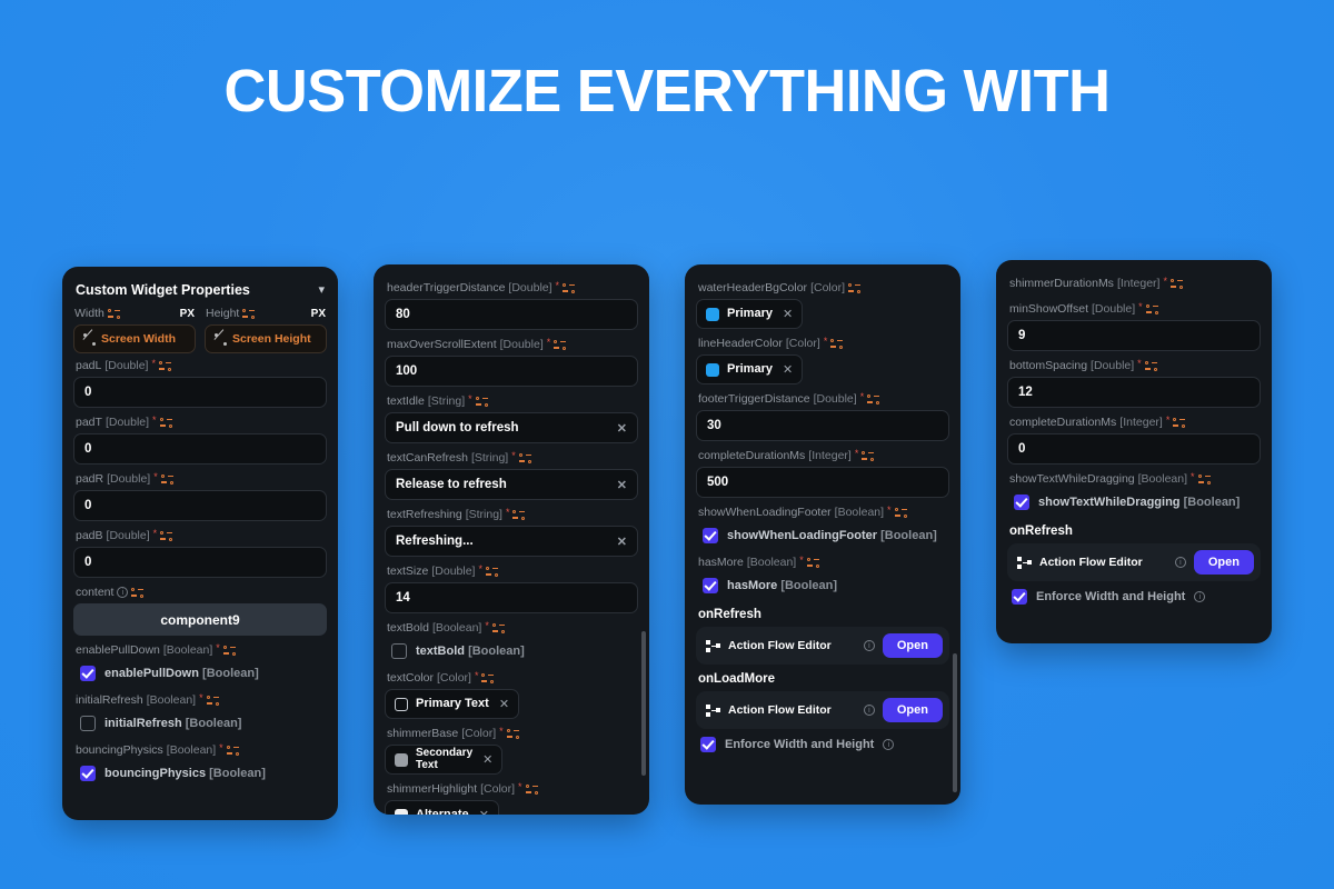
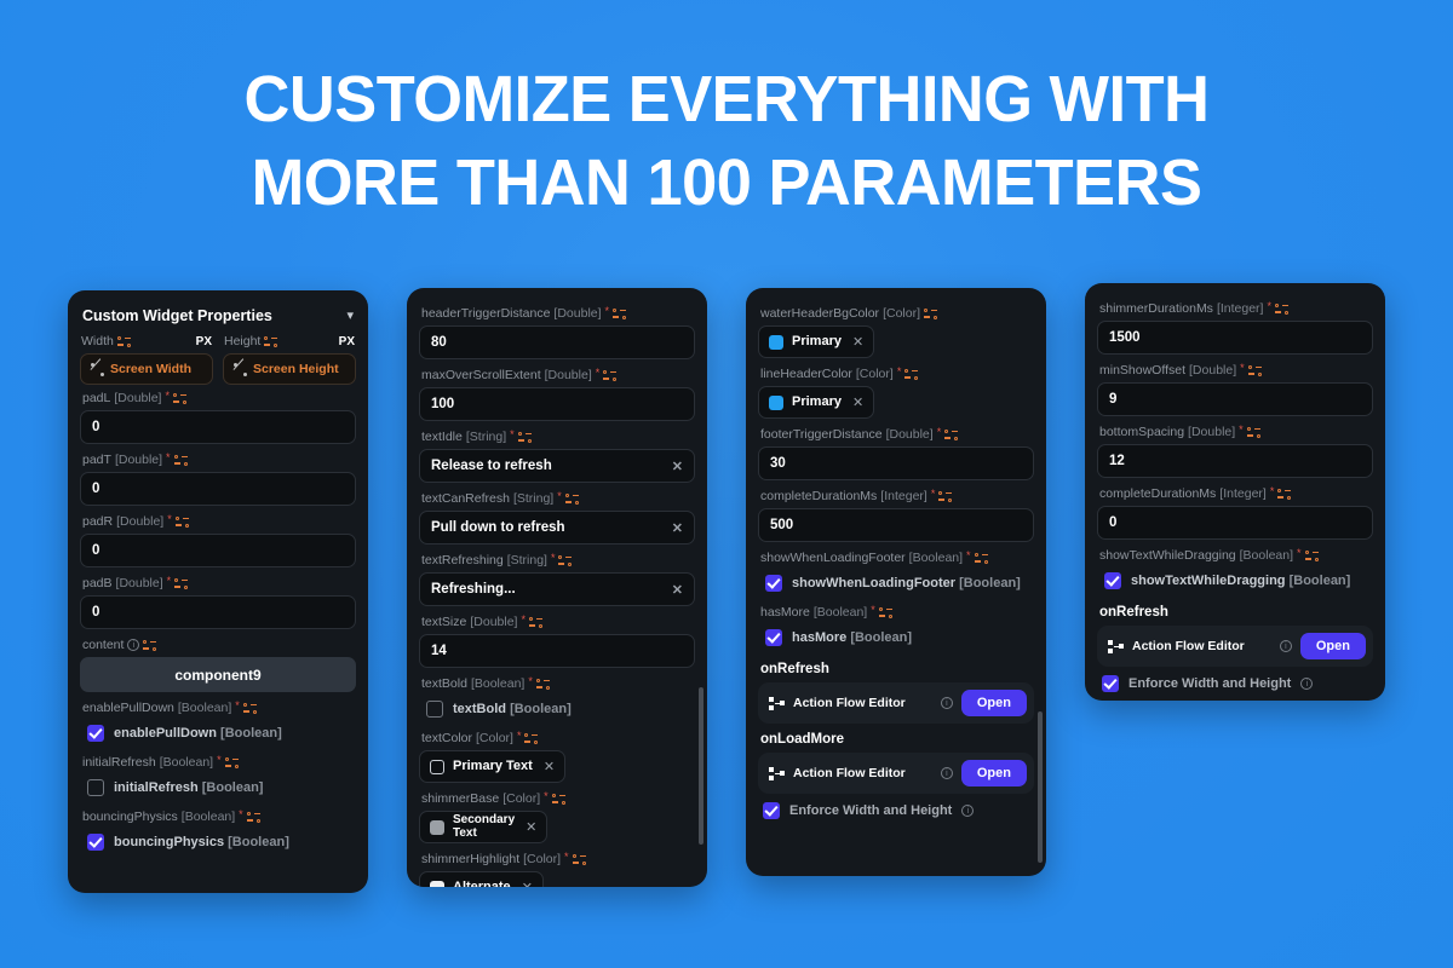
  CUSTOMIZE EVERYTHING WITH
+ MORE THAN 100 PARAMETERS
  Custom Widget Properties
  ▾
  Width
  PX
  Screen Width
  Height
  PX
  Screen Height
  padL
  [Double]
  *
  0
  padT
  [Double]
  *
  0
  padR
  [Double]
  *
  0
  padB
  [Double]
  *
  0
  content
  component9
  enablePullDown
  [Boolean]
  *
  enablePullDown [Boolean]
  initialRefresh
  [Boolean]
  *
  initialRefresh [Boolean]
  bouncingPhysics
  [Boolean]
  *
  bouncingPhysics [Boolean]
  headerTriggerDistance
  [Double]
  *
  80
  maxOverScrollExtent
  [Double]
  *
  100
  textIdle
  [String]
  *
- Pull down to refresh
+ Release to refresh
  ✕
  textCanRefresh
  [String]
  *
- Release to refresh
+ Pull down to refresh
  ✕
  textRefreshing
  [String]
  *
  Refreshing...
  ✕
  textSize
  [Double]
  *
  14
  textBold
  [Boolean]
  *
  textBold [Boolean]
  textColor
  [Color]
  *
  Primary Text
  ✕
  shimmerBase
  [Color]
  *
  Secondary
  Text
  ✕
  shimmerHighlight
  [Color]
  *
  Alternate
  waterHeaderBgColor
  [Color]
  Primary
  ✕
  lineHeaderColor
  [Color]
  *
  Primary
  ✕
  footerTriggerDistance
  [Double]
  *
  30
  completeDurationMs
  [Integer]
  *
  500
  showWhenLoadingFooter
  [Boolean]
  *
  showWhenLoadingFooter [Boolean]
  hasMore
  [Boolean]
  *
  hasMore [Boolean]
  onRefresh
  Action Flow Editor
  Open
  onLoadMore
  Action Flow Editor
  Open
  Enforce Width and Height
  shimmerDurationMs
  [Integer]
  *
+ 1500
  minShowOffset
  [Double]
  *
  9
  bottomSpacing
  [Double]
  *
  12
  completeDurationMs
  [Integer]
  *
  0
  showTextWhileDragging
  [Boolean]
  *
  showTextWhileDragging [Boolean]
  onRefresh
  Action Flow Editor
  Open
  Enforce Width and Height
